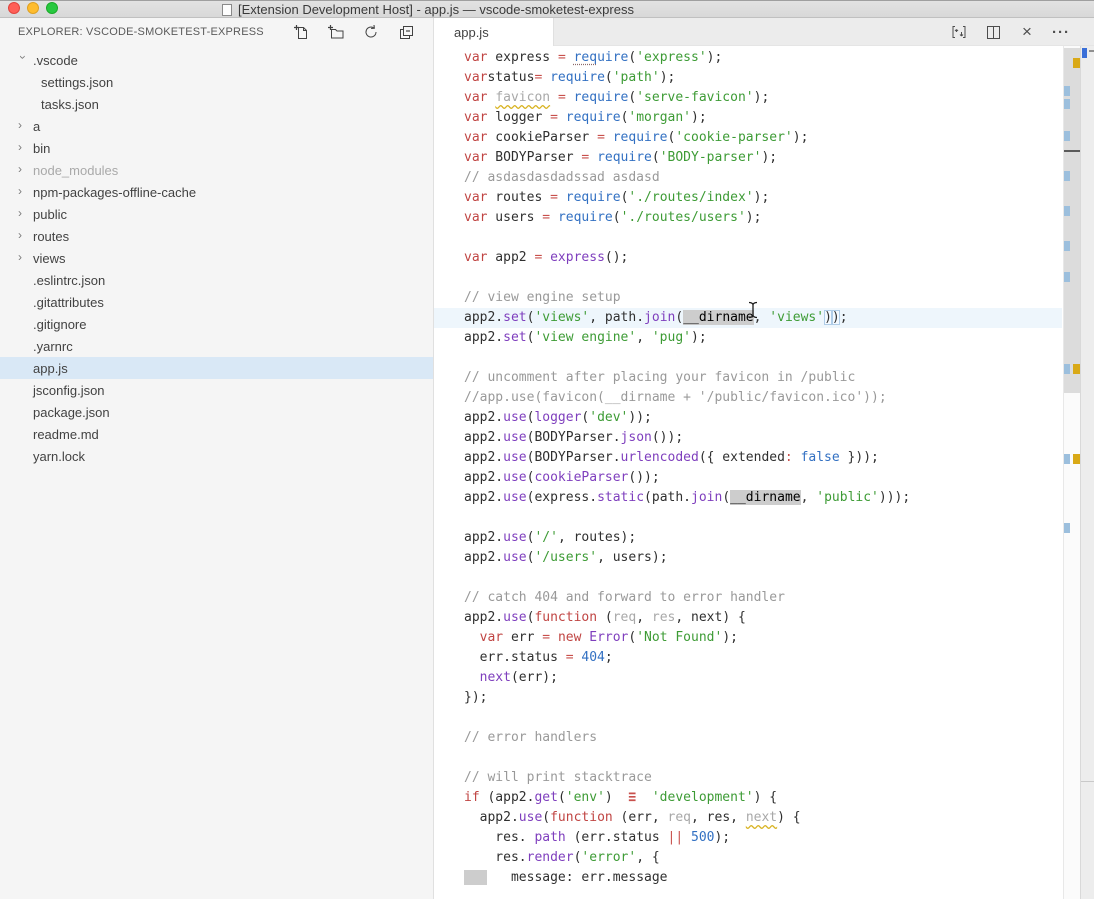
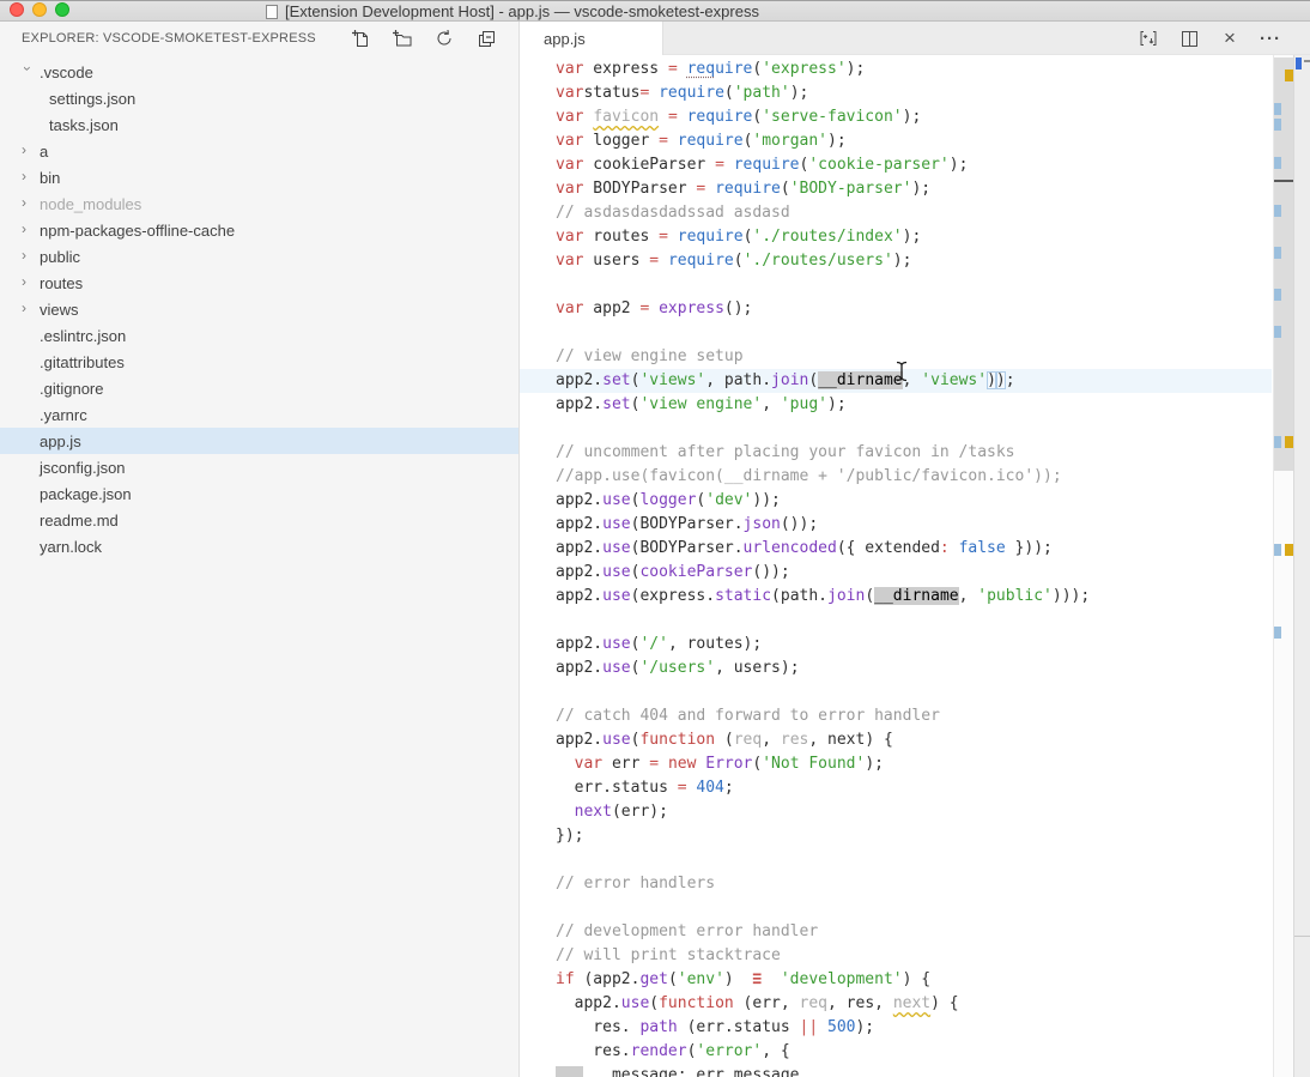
  [Extension Development Host] - app.js — vscode-smoketest-express
  EXPLORER: VSCODE-SMOKETEST-EXPRESS
  app.js
  ×
  ···
  .vscode
  settings.json
  tasks.json
  ›
  a
  ›
  bin
  ›
  node_modules
  ›
  npm-packages-offline-cache
  ›
  public
  ›
  routes
  ›
  views
  .eslintrc.json
  .gitattributes
  .gitignore
  .yarnrc
  app.js
  jsconfig.json
  package.json
  readme.md
  yarn.lock
  var express = require('express');
  varstatus= require('path');
  var favicon = require('serve-favicon');
  var logger = require('morgan');
  var cookieParser = require('cookie-parser');
  var BODYParser = require('BODY-parser');
  // asdasdasdadssad asdasd
  var routes = require('./routes/index');
  var users = require('./routes/users');
  var app2 = express();
  // view engine setup
  app2.set('views', path.join(__dirnam , 'views'));
  app2.set('view engine', 'pug');
- // uncomment after placing your favicon in /public
+ // uncomment after placing your favicon in /tasks
  //app.use(favicon(__dirname + '/public/favicon.ico'));
  app2.use(logger('dev'));
  app2.use(BODYParser.json());
  app2.use(BODYParser.urlencoded({ extended: false }));
  app2.use(cookieParser());
  app2.use(express.static(path.join(__dirname, 'public')));
  app2.use('/', routes);
  app2.use('/users', users);
  // catch 404 and forward to error handler
  app2.use(function (req, res, next) {
  var err = new Error('Not Found');
  err.status = 404;
  next(err);
  });
  // error handlers
+ // development error handler
  // will print stacktrace
  if (app2.get('env') ≡ 'development') {
  app2.use(function (err, req, res, next) {
  res. path (err.status || 500);
  res.render('error', {
  message: err.message
